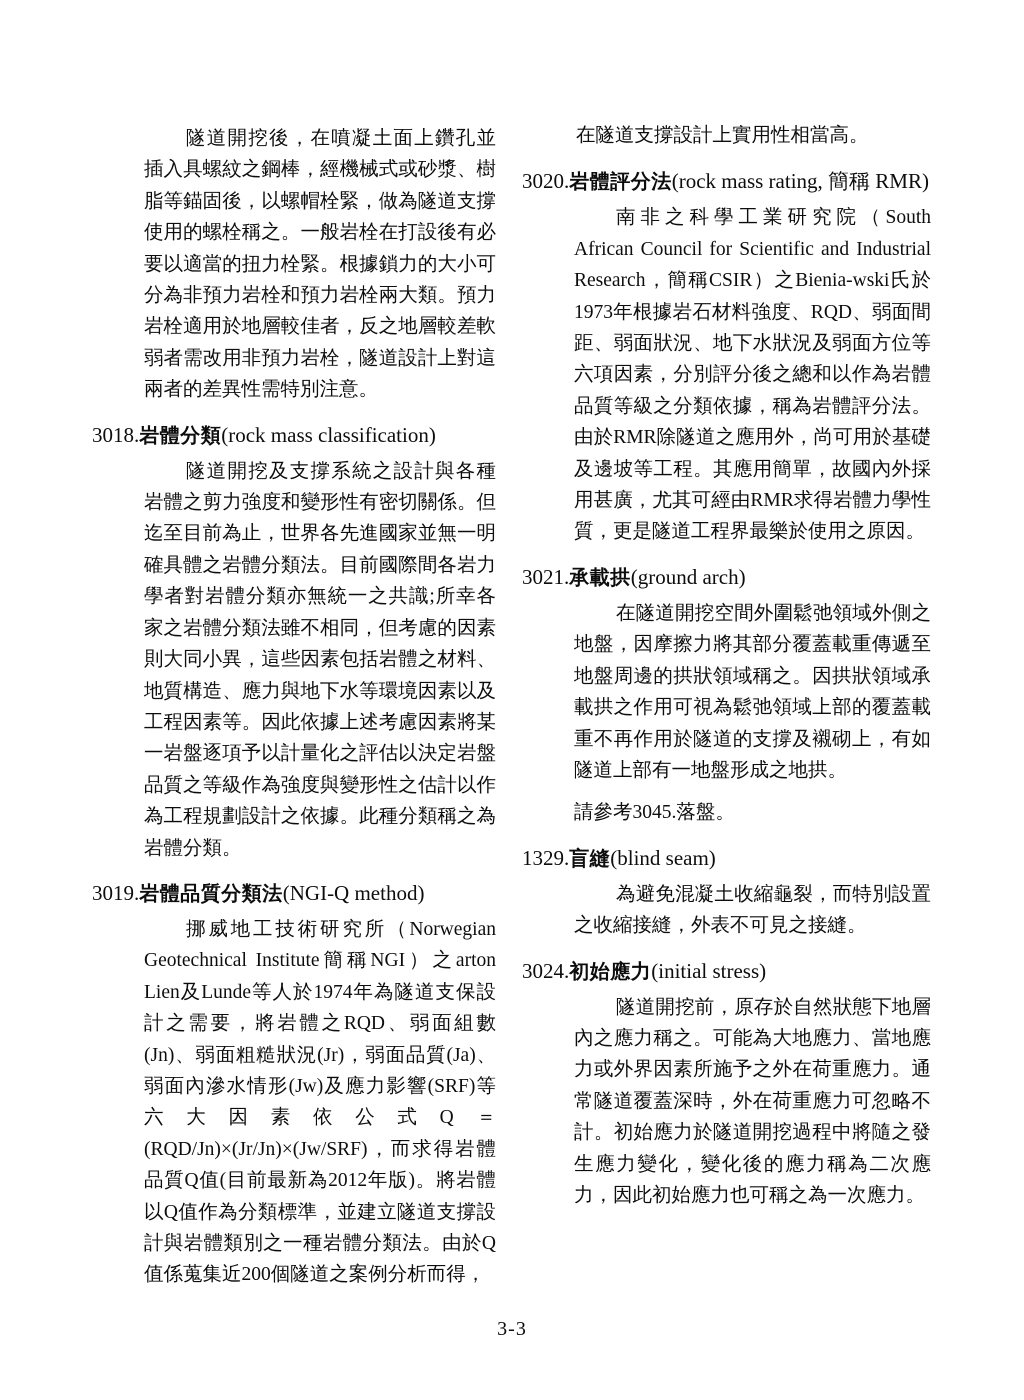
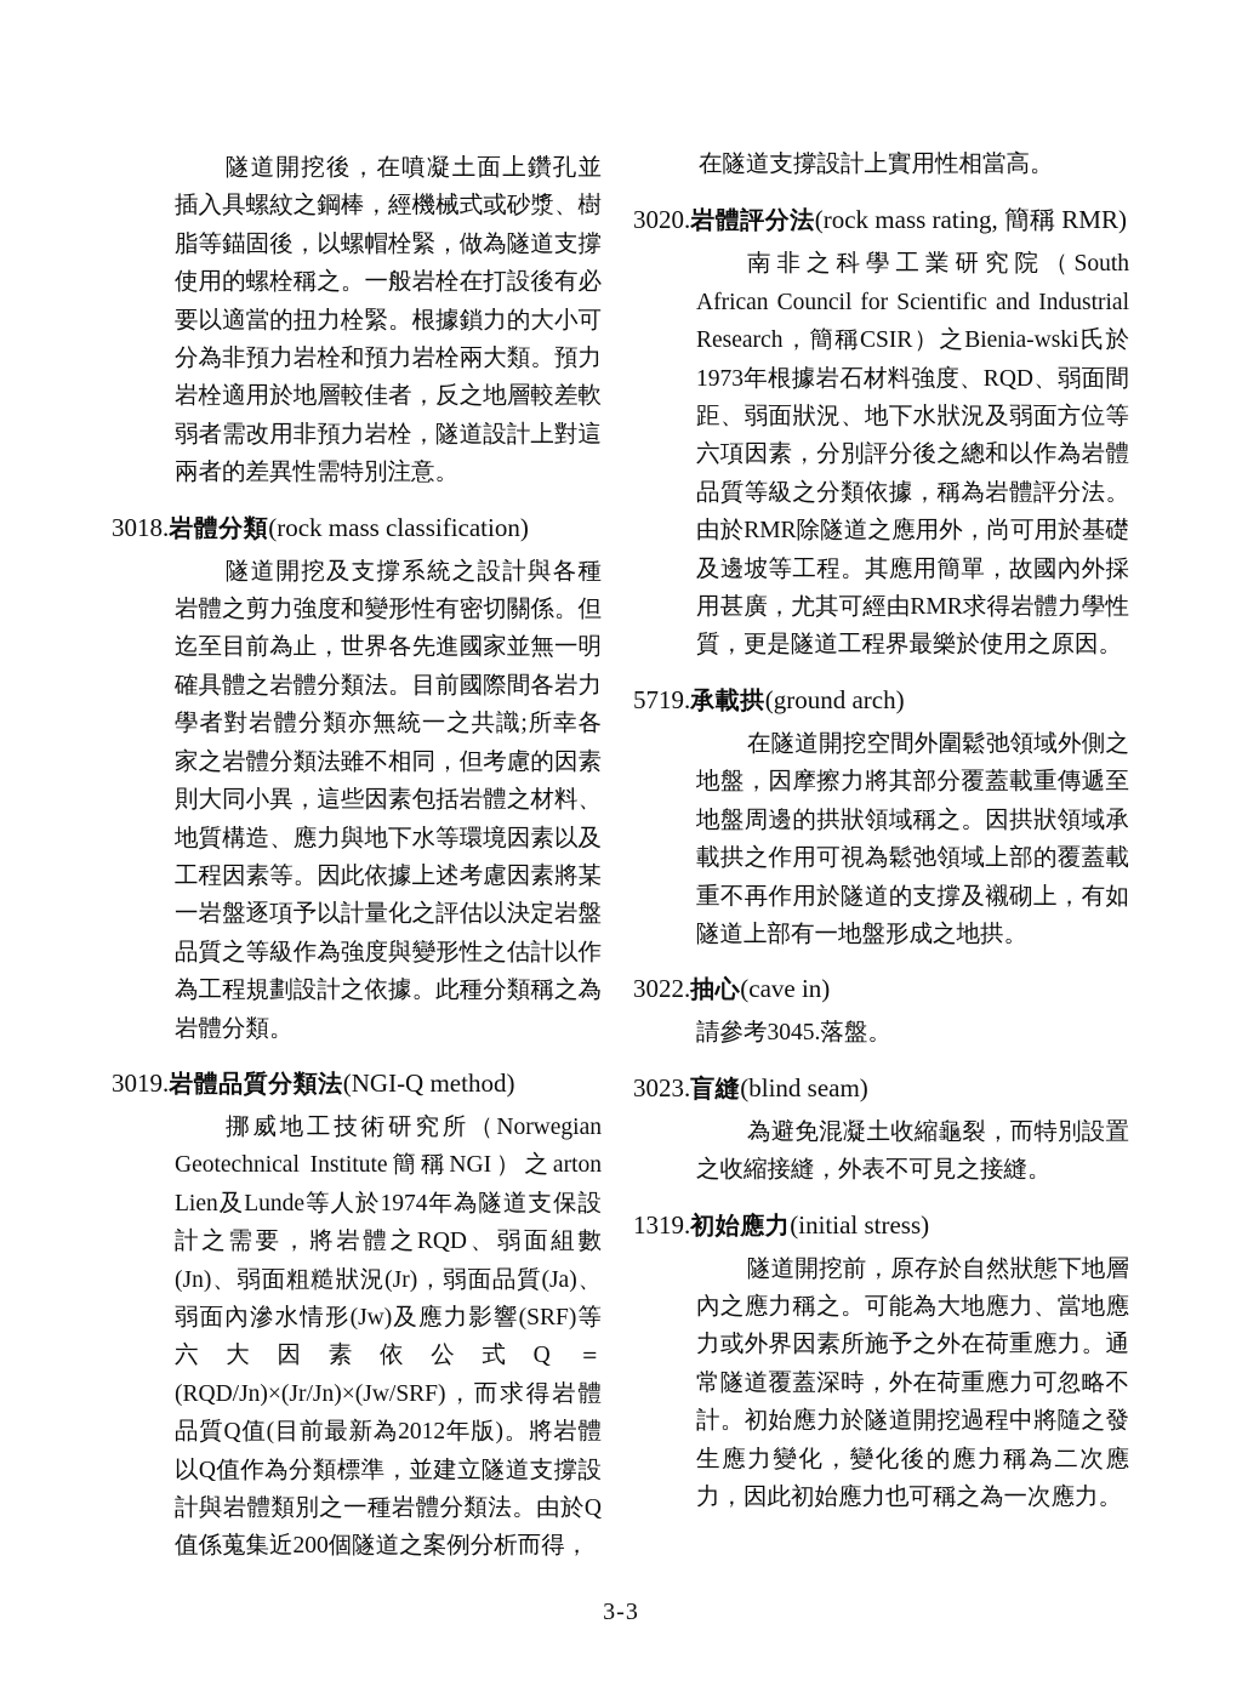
  隧道開挖後，在噴凝土面上鑽孔並插入具螺紋之鋼棒，經機械式或砂漿、樹脂等錨固後，以螺帽栓緊，做為隧道支撐使用的螺栓稱之。一般岩栓在打設後有必要以適當的扭力栓緊。根據鎖力的大小可分為非預力岩栓和預力岩栓兩大類。預力岩栓適用於地層較佳者，反之地層較差軟弱者需改用非預力岩栓，隧道設計上對這兩者的差異性需特別注意。
  3018.岩體分類(rock mass classification)
  隧道開挖及支撐系統之設計與各種岩體之剪力強度和變形性有密切關係。但迄至目前為止，世界各先進國家並無一明確具體之岩體分類法。目前國際間各岩力學者對岩體分類亦無統一之共識;所幸各家之岩體分類法雖不相同，但考慮的因素則大同小異，這些因素包括岩體之材料、地質構造、應力與地下水等環境因素以及工程因素等。因此依據上述考慮因素將某一岩盤逐項予以計量化之評估以決定岩盤品質之等級作為強度與變形性之估計以作為工程規劃設計之依據。此種分類稱之為岩體分類。
  3019.岩體品質分類法(NGI-Q method)
  挪威地工技術研究所（Norwegian Geotechnical Institute簡稱NGI）之arton Lien及Lunde等人於1974年為隧道支保設計之需要，將岩體之RQD、弱面組數(Jn)、弱面粗糙狀況(Jr)，弱面品質(Ja)、弱面內滲水情形(Jw)及應力影響(SRF)等六大因素依公式Q＝(RQD/Jn)×(Jr/Jn)×(Jw/SRF)，而求得岩體品質Q值(目前最新為2012年版)。將岩體以Q值作為分類標準，並建立隧道支撐設計與岩體類別之一種岩體分類法。由於Q值係蒐集近200個隧道之案例分析而得，
  在隧道支撐設計上實用性相當高。
  3020.岩體評分法(rock mass rating, 簡稱 RMR)
  南非之科學工業研究院（South African Council for Scientific and Industrial Research，簡稱CSIR）之Bienia-wski氏於1973年根據岩石材料強度、RQD、弱面間距、弱面狀況、地下水狀況及弱面方位等六項因素，分別評分後之總和以作為岩體品質等級之分類依據，稱為岩體評分法。由於RMR除隧道之應用外，尚可用於基礎及邊坡等工程。其應用簡單，故國內外採用甚廣，尤其可經由RMR求得岩體力學性質，更是隧道工程界最樂於使用之原因。
- 3021.承載拱(ground arch)
+ 5719.承載拱(ground arch)
  在隧道開挖空間外圍鬆弛領域外側之地盤，因摩擦力將其部分覆蓋載重傳遞至地盤周邊的拱狀領域稱之。因拱狀領域承載拱之作用可視為鬆弛領域上部的覆蓋載重不再作用於隧道的支撐及襯砌上，有如隧道上部有一地盤形成之地拱。
+ 3022.抽心(cave in)
  請參考3045.落盤。
- 1329.盲縫(blind seam)
+ 3023.盲縫(blind seam)
  為避免混凝土收縮龜裂，而特別設置之收縮接縫，外表不可見之接縫。
- 3024.初始應力(initial stress)
+ 1319.初始應力(initial stress)
  隧道開挖前，原存於自然狀態下地層內之應力稱之。可能為大地應力、當地應力或外界因素所施予之外在荷重應力。通常隧道覆蓋深時，外在荷重應力可忽略不計。初始應力於隧道開挖過程中將隨之發生應力變化，變化後的應力稱為二次應力，因此初始應力也可稱之為一次應力。
  3-3
